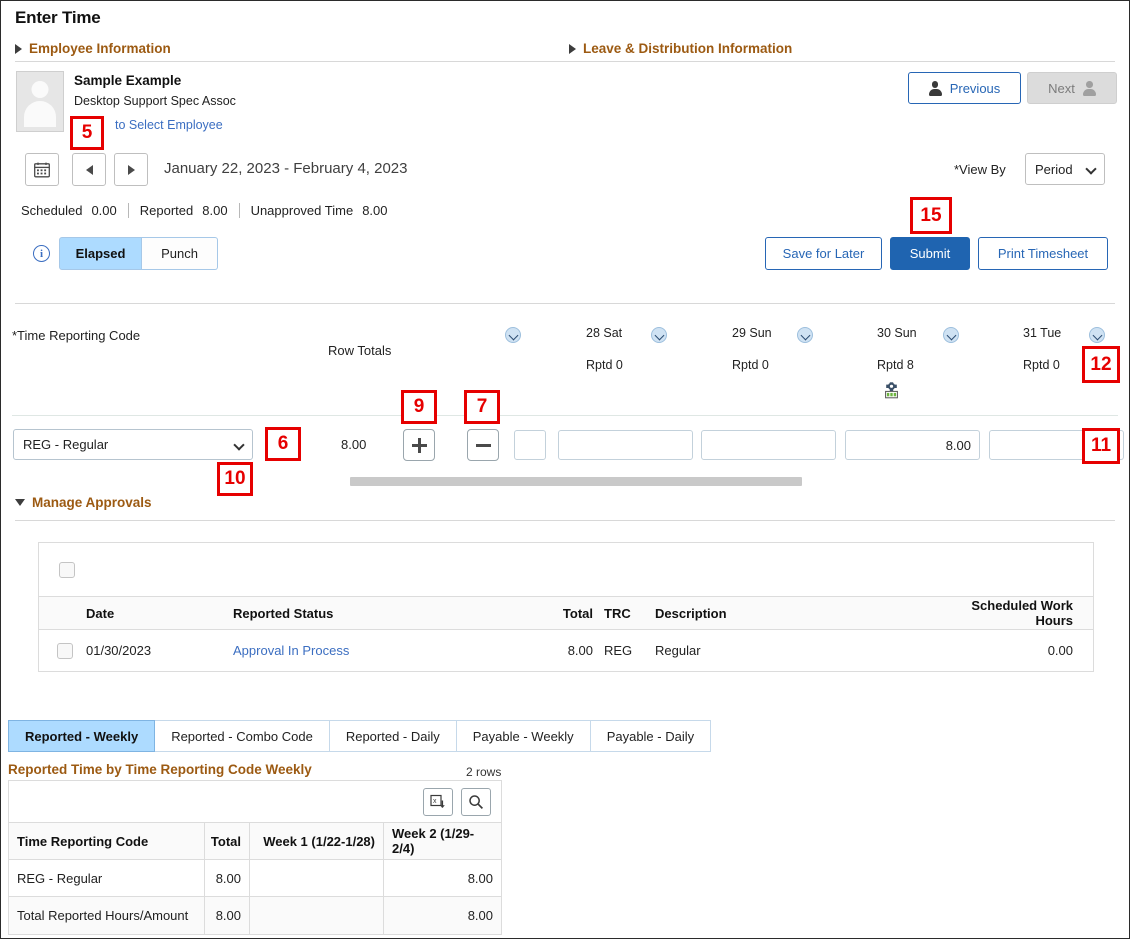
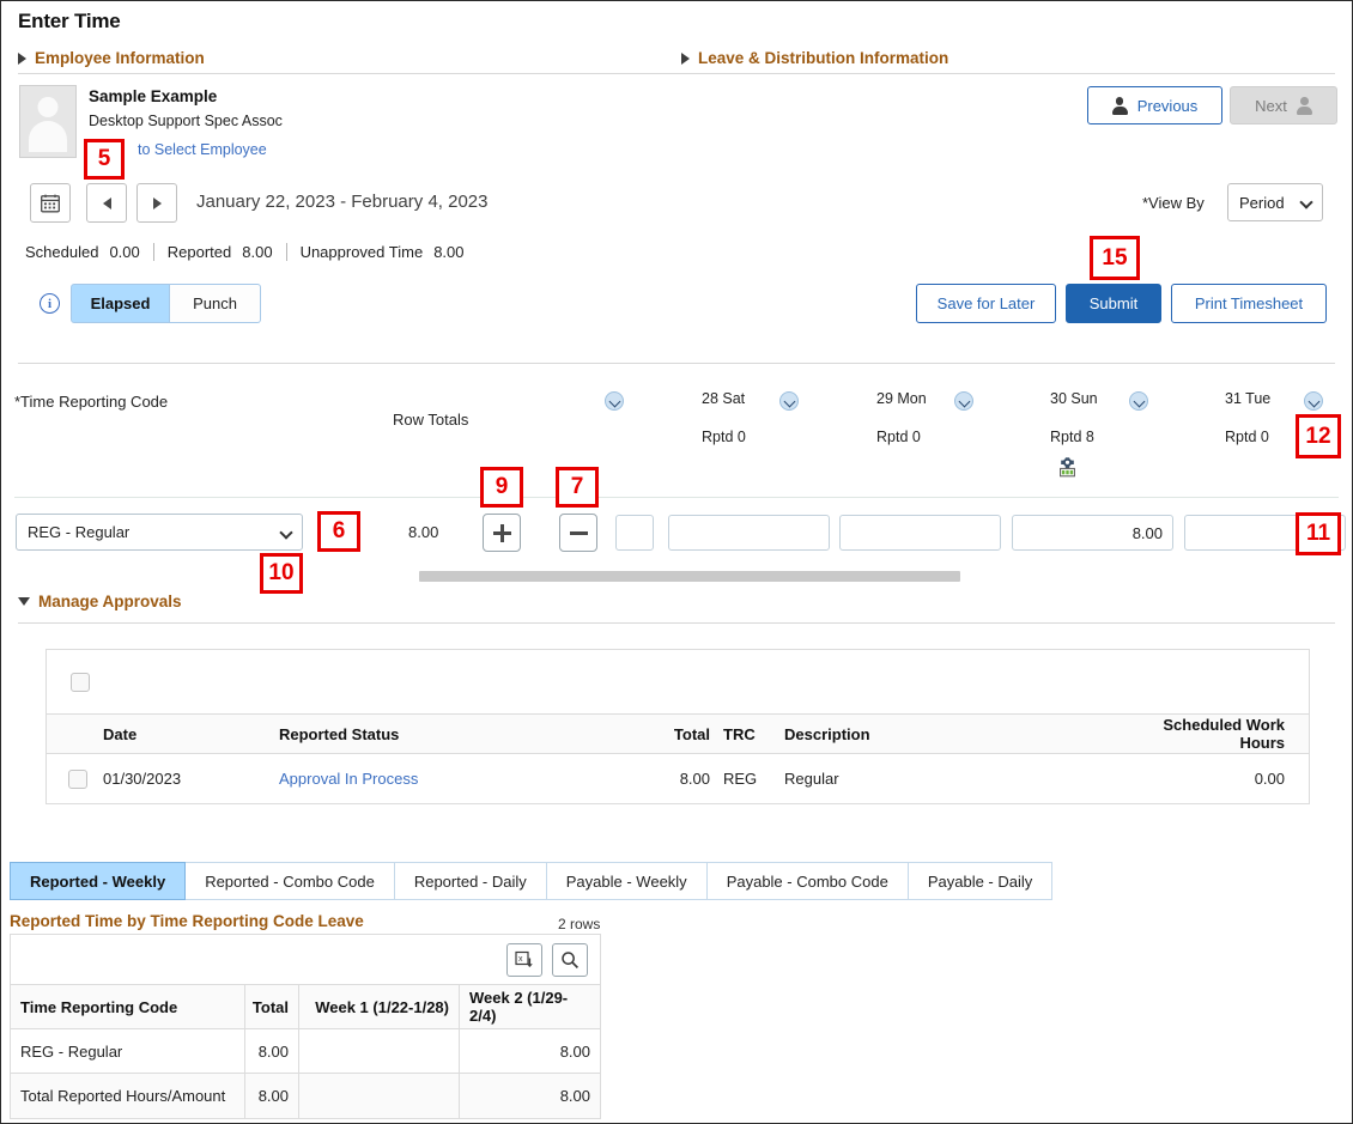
  Enter Time
  Employee Information
  Leave & Distribution Information
  Sample Example
  Desktop Support Spec Assoc
  to Select Employee
  Previous
  Next
  January 22, 2023 - February 4, 2023
  *View By
  Period
  Scheduled
  0.00
  Reported
  8.00
  Unapproved Time
  8.00
  i
  Elapsed
  Punch
  Save for Later
  Submit
  Print Timesheet
  *Time Reporting Code
  Row Totals
  28 Sat
  Rptd 0
- 29 Sun
+ 29 Mon
  Rptd 0
  30 Sun
  Rptd 8
  31 Tue
  Rptd 0
  REG - Regular
  8.00
  8.00
  Manage Approvals
  Date
  Reported Status
  Total
  TRC
  Description
  Scheduled Work Hours
  01/30/2023
  Approval In Process
  8.00
  REG
  Regular
  0.00
  Reported - Weekly
  Reported - Combo Code
  Reported - Daily
  Payable - Weekly
+ Payable - Combo Code
  Payable - Daily
- Reported Time by Time Reporting Code Weekly
+ Reported Time by Time Reporting Code Leave
  2 rows
  Time Reporting Code
  Total
  Week 1 (1/22-1/28)
  Week 2 (1/29-2/4)
  REG - Regular
  8.00
  8.00
  Total Reported Hours/Amount
  8.00
  8.00
  5
  15
  12
  9
  7
  6
  11
  10
